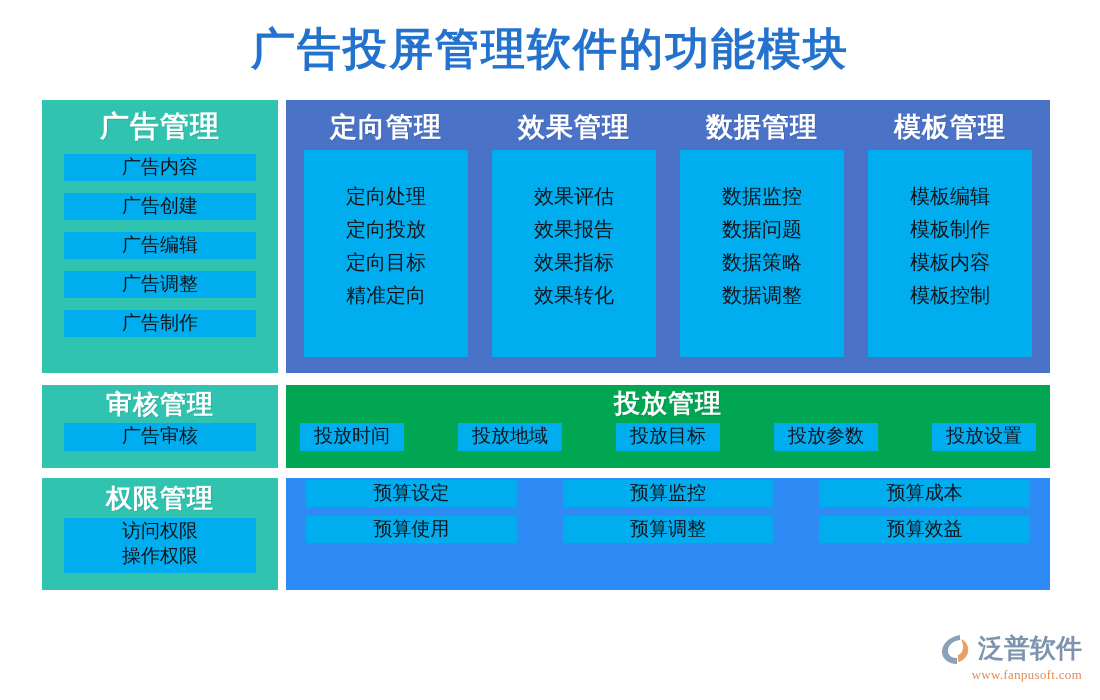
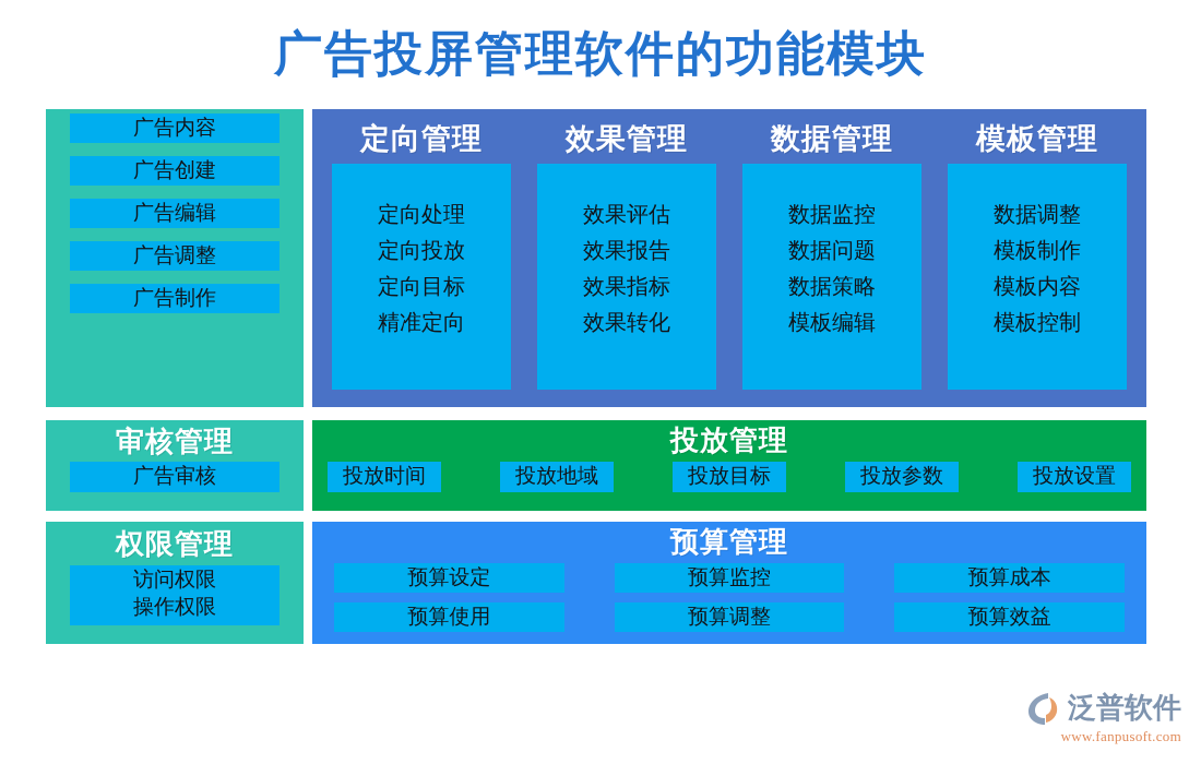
  广告投屏管理软件的功能模块
- 广告管理
  广告内容
  广告创建
  广告编辑
  广告调整
  广告制作
  定向管理
  定向处理
  定向投放
  定向目标
  精准定向
  效果管理
  效果评估
  效果报告
  效果指标
  效果转化
  数据管理
  数据监控
  数据问题
  数据策略
- 数据调整
+ 模板编辑
  模板管理
- 模板编辑
+ 数据调整
  模板制作
  模板内容
  模板控制
  审核管理
  广告审核
  投放管理
  投放时间
  投放地域
  投放目标
  投放参数
  投放设置
  权限管理
  访问权限
  操作权限
+ 预算管理
  预算设定
  预算监控
  预算成本
  预算使用
  预算调整
  预算效益
  泛普软件
  www.fanpusoft.com
